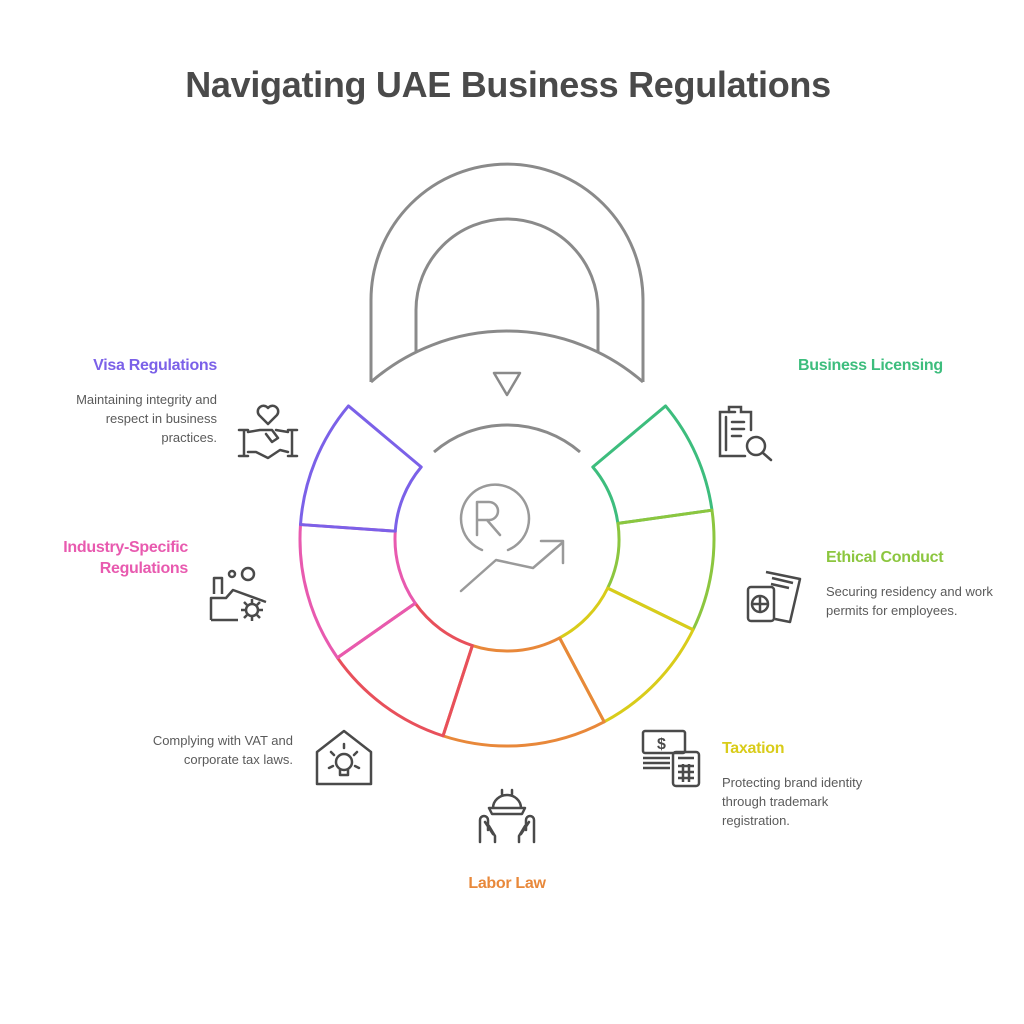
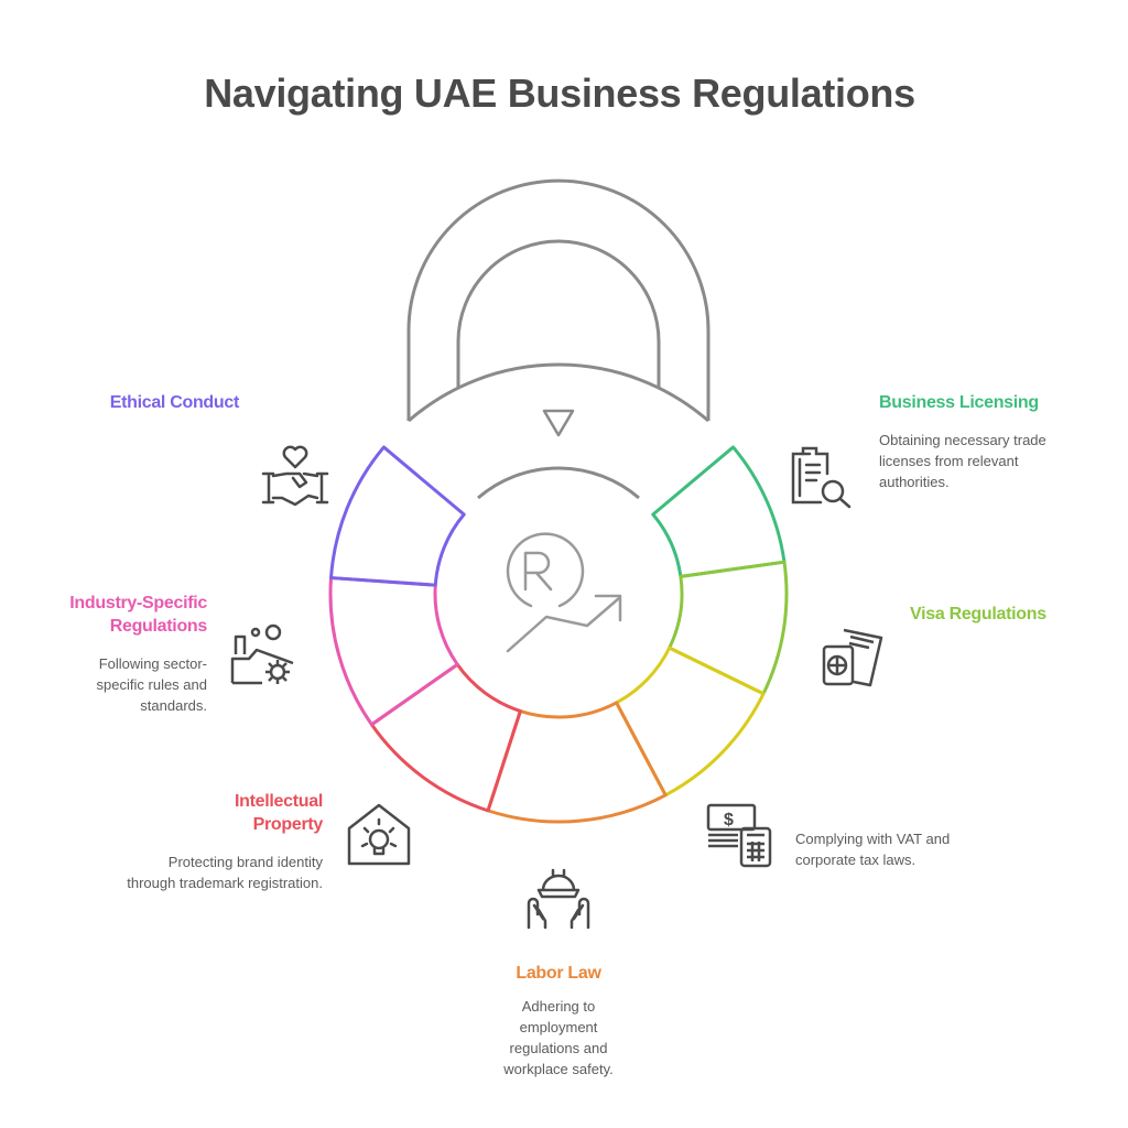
  Navigating UAE Business Regulations
  Business Licensing
+ Obtaining necessary trade licenses from relevant authorities.
- Ethical Conduct
+ Visa Regulations
- Securing residency and work permits for employees.
- Taxation
- Protecting brand identity through trademark registration.
+ Complying with VAT and corporate tax laws.
  $
  Labor Law
+ Adhering to employment regulations and workplace safety.
+ Intellectual Property
- Complying with VAT and corporate tax laws.
+ Protecting brand identity through trademark registration.
  Industry-Specific Regulations
+ Following sector-specific rules and standards.
- Visa Regulations
+ Ethical Conduct
- Maintaining integrity and respect in business practices.
